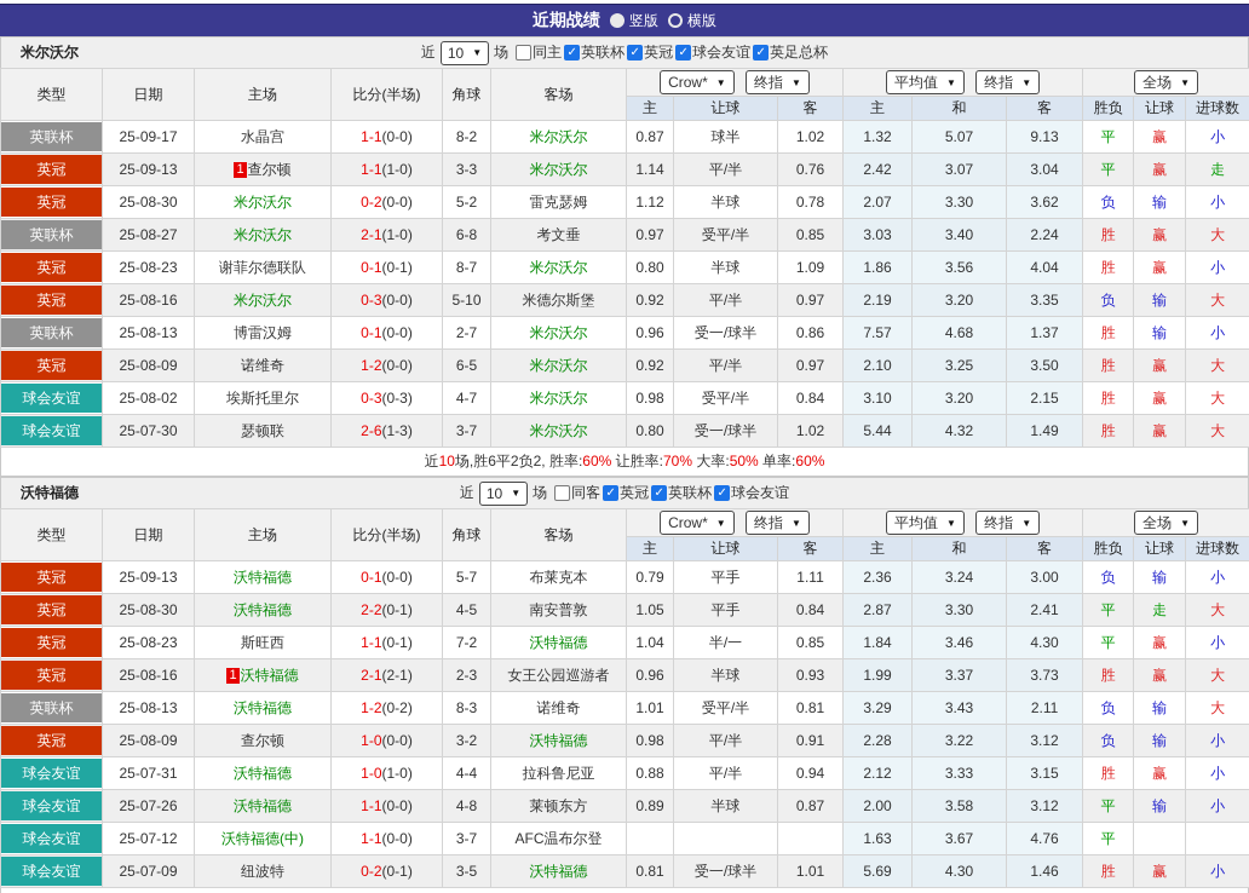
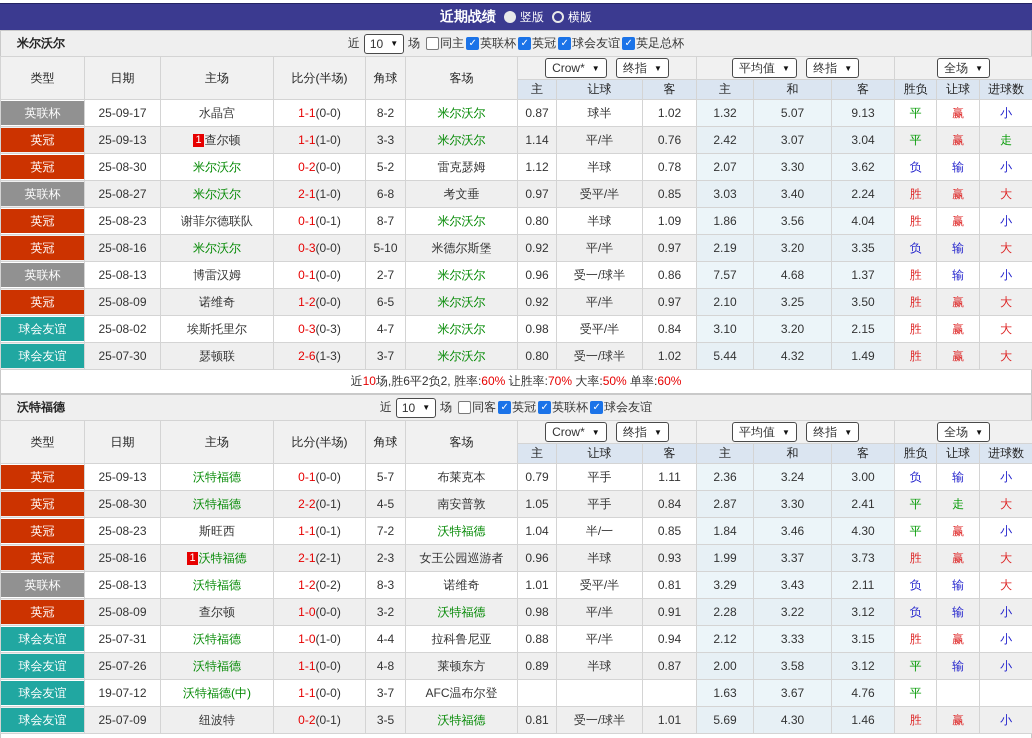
  近期战绩
  竖版
  横版
  米尔沃尔
  近
  10
  ▼
  场
  同主
  ✓
  英联杯
  ✓
  英冠
  ✓
  球会友谊
  ✓
  英足总杯
  类型	日期	主场	比分(半场)	角球	客场	Crow* ▼ 终指 ▼	平均值 ▼ 终指 ▼	全场 ▼
  主	让球	客	主	和	客	胜负	让球	进球数
  英联杯	25-09-17	水晶宫	1-1(0-0)	8-2	米尔沃尔	0.87	球半	1.02	1.32	5.07	9.13	平	赢	小
  英冠	25-09-13	1 查尔顿	1-1(1-0)	3-3	米尔沃尔	1.14	平/半	0.76	2.42	3.07	3.04	平	赢	走
  英冠	25-08-30	米尔沃尔	0-2(0-0)	5-2	雷克瑟姆	1.12	半球	0.78	2.07	3.30	3.62	负	输	小
  英联杯	25-08-27	米尔沃尔	2-1(1-0)	6-8	考文垂	0.97	受平/半	0.85	3.03	3.40	2.24	胜	赢	大
  英冠	25-08-23	谢菲尔德联队	0-1(0-1)	8-7	米尔沃尔	0.80	半球	1.09	1.86	3.56	4.04	胜	赢	小
  英冠	25-08-16	米尔沃尔	0-3(0-0)	5-10	米德尔斯堡	0.92	平/半	0.97	2.19	3.20	3.35	负	输	大
  英联杯	25-08-13	博雷汉姆	0-1(0-0)	2-7	米尔沃尔	0.96	受一/球半	0.86	7.57	4.68	1.37	胜	输	小
  英冠	25-08-09	诺维奇	1-2(0-0)	6-5	米尔沃尔	0.92	平/半	0.97	2.10	3.25	3.50	胜	赢	大
  球会友谊	25-08-02	埃斯托里尔	0-3(0-3)	4-7	米尔沃尔	0.98	受平/半	0.84	3.10	3.20	2.15	胜	赢	大
  球会友谊	25-07-30	瑟顿联	2-6(1-3)	3-7	米尔沃尔	0.80	受一/球半	1.02	5.44	4.32	1.49	胜	赢	大
  近10场,胜6平2负2, 胜率:60% 让胜率:70% 大率:50% 单率:60%
  沃特福德
  近
  10
  ▼
  场
  同客
  ✓
  英冠
  ✓
  英联杯
  ✓
  球会友谊
  类型	日期	主场	比分(半场)	角球	客场	Crow* ▼ 终指 ▼	平均值 ▼ 终指 ▼	全场 ▼
  主	让球	客	主	和	客	胜负	让球	进球数
  英冠	25-09-13	沃特福德	0-1(0-0)	5-7	布莱克本	0.79	平手	1.11	2.36	3.24	3.00	负	输	小
  英冠	25-08-30	沃特福德	2-2(0-1)	4-5	南安普敦	1.05	平手	0.84	2.87	3.30	2.41	平	走	大
  英冠	25-08-23	斯旺西	1-1(0-1)	7-2	沃特福德	1.04	半/一	0.85	1.84	3.46	4.30	平	赢	小
  英冠	25-08-16	1 沃特福德	2-1(2-1)	2-3	女王公园巡游者	0.96	半球	0.93	1.99	3.37	3.73	胜	赢	大
  英联杯	25-08-13	沃特福德	1-2(0-2)	8-3	诺维奇	1.01	受平/半	0.81	3.29	3.43	2.11	负	输	大
  英冠	25-08-09	查尔顿	1-0(0-0)	3-2	沃特福德	0.98	平/半	0.91	2.28	3.22	3.12	负	输	小
  球会友谊	25-07-31	沃特福德	1-0(1-0)	4-4	拉科鲁尼亚	0.88	平/半	0.94	2.12	3.33	3.15	胜	赢	小
  球会友谊	25-07-26	沃特福德	1-1(0-0)	4-8	莱顿东方	0.89	半球	0.87	2.00	3.58	3.12	平	输	小
- 球会友谊	25-07-12	沃特福德(中)	1-1(0-0)	3-7	AFC温布尔登				1.63	3.67	4.76	平
+ 球会友谊	19-07-12	沃特福德(中)	1-1(0-0)	3-7	AFC温布尔登				1.63	3.67	4.76	平
  球会友谊	25-07-09	纽波特	0-2(0-1)	3-5	沃特福德	0.81	受一/球半	1.01	5.69	4.30	1.46	胜	赢	小
